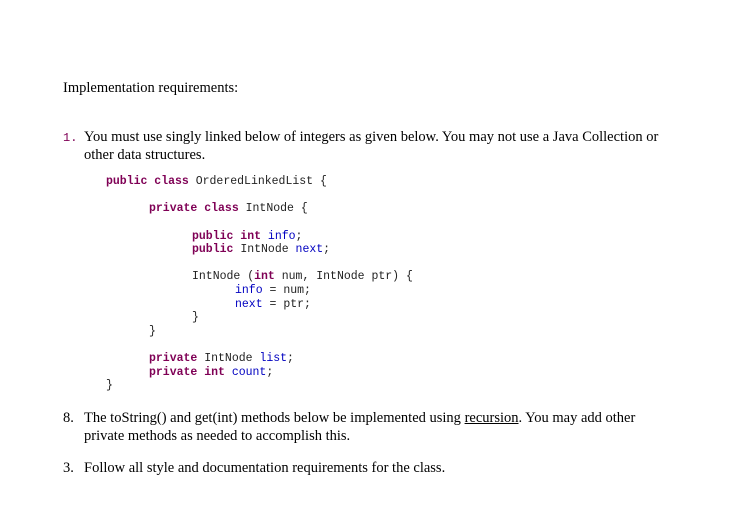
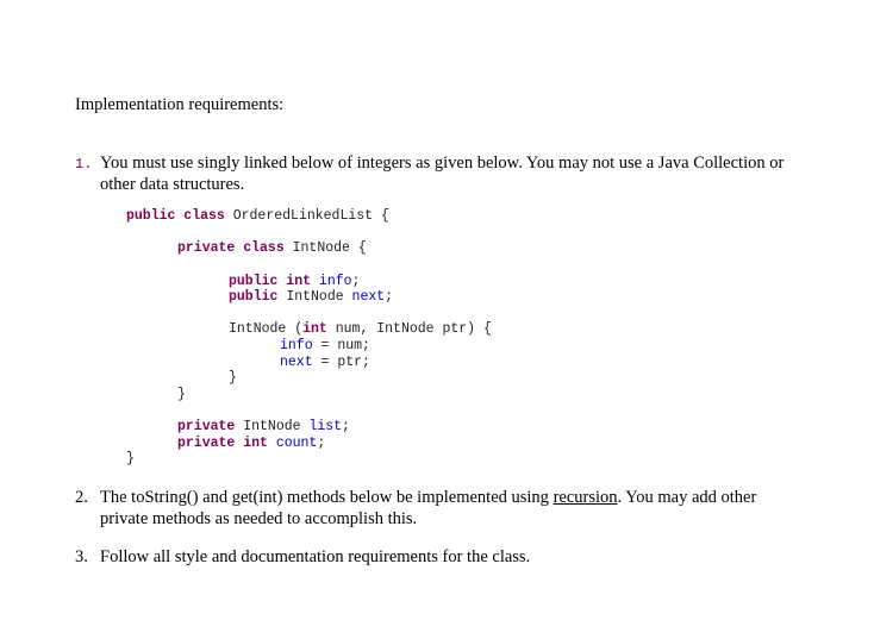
  Implementation requirements:
  1.
  You must use singly linked below of integers as given below. You may not use a Java Collection or other data structures.
  public class OrderedLinkedList {
  private class IntNode {
  public int info;
  public IntNode next;
  IntNode (int num, IntNode ptr) {
  info = num;
  next = ptr;
  }
  }
  private IntNode list;
  private int count;
  }
- 8.
+ 2.
  The toString() and get(int) methods below be implemented using recursion. You may add other private methods as needed to accomplish this.
  3.
  Follow all style and documentation requirements for the class.
